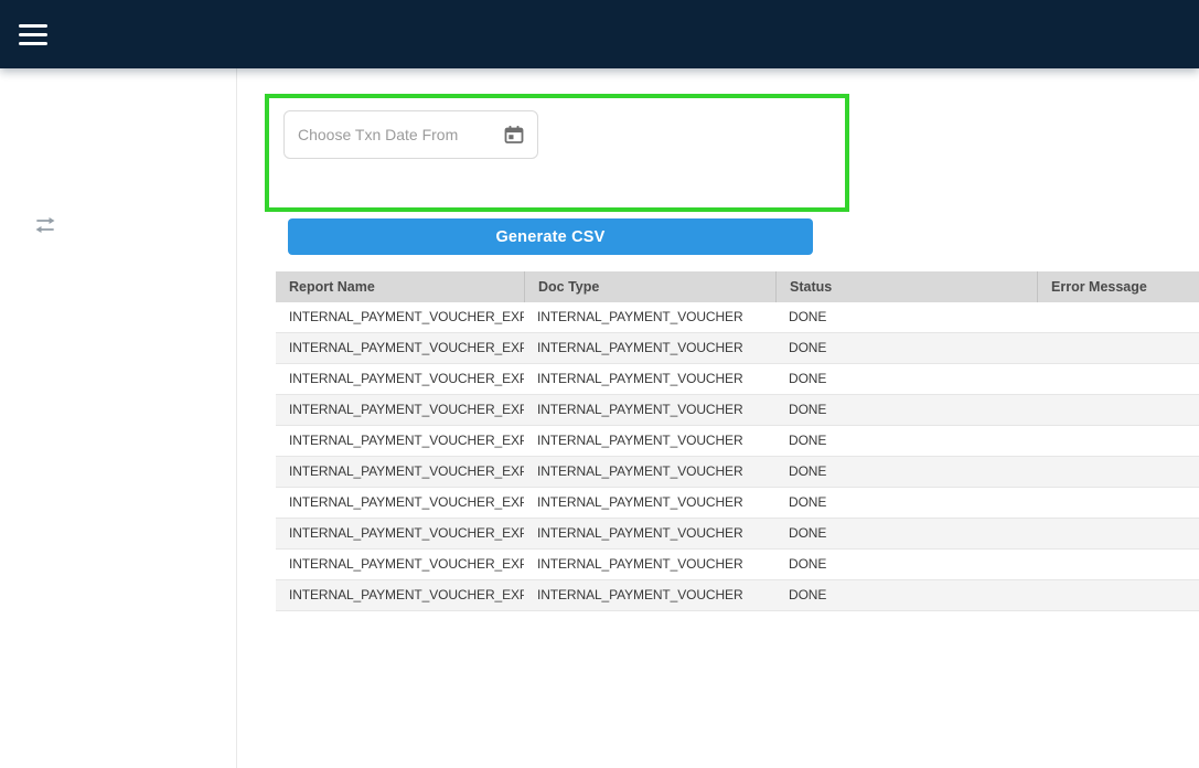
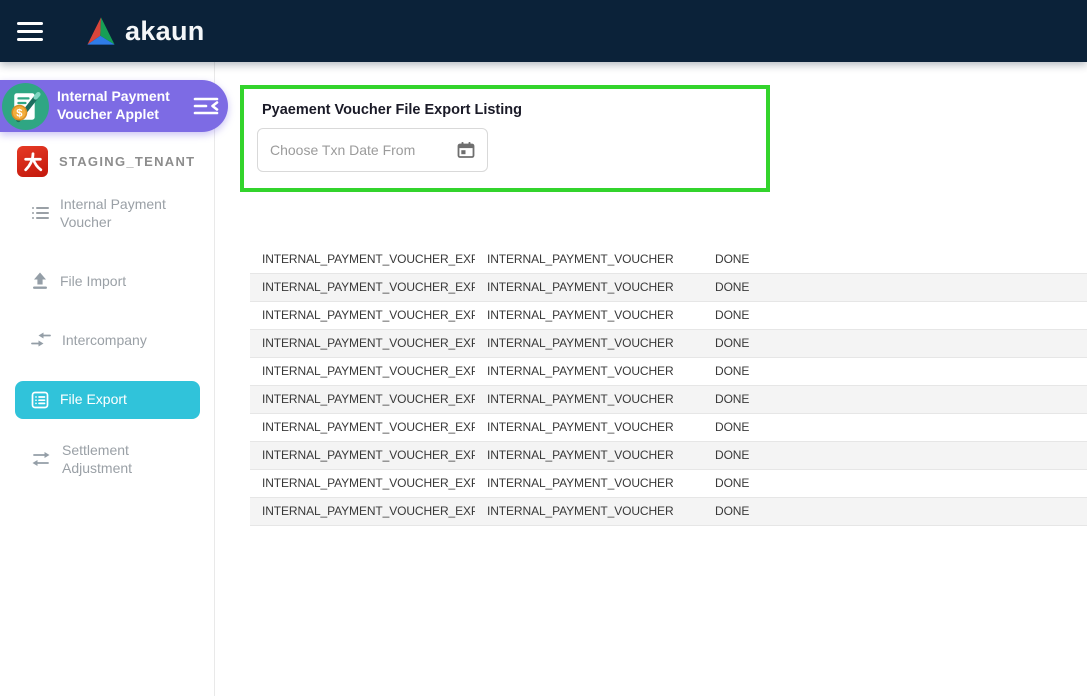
+ akaun
+ $
+ Internal Payment Voucher Applet
+ STAGING_TENANT
+ Internal Payment Voucher
+ File Import
+ Intercompany
+ File Export
+ Settlement Adjustment
+ Pyaement Voucher File Export Listing
  Choose Txn Date From
- Generate CSV
- Report Name
- Doc Type
- Status
- Error Message
  INTERNAL_PAYMENT_VOUCHER_EXP
  INTERNAL_PAYMENT_VOUCHER
  DONE
  INTERNAL_PAYMENT_VOUCHER_EXP
  INTERNAL_PAYMENT_VOUCHER
  DONE
  INTERNAL_PAYMENT_VOUCHER_EXP
  INTERNAL_PAYMENT_VOUCHER
  DONE
  INTERNAL_PAYMENT_VOUCHER_EXP
  INTERNAL_PAYMENT_VOUCHER
  DONE
  INTERNAL_PAYMENT_VOUCHER_EXP
  INTERNAL_PAYMENT_VOUCHER
  DONE
  INTERNAL_PAYMENT_VOUCHER_EXP
  INTERNAL_PAYMENT_VOUCHER
  DONE
  INTERNAL_PAYMENT_VOUCHER_EXP
  INTERNAL_PAYMENT_VOUCHER
  DONE
  INTERNAL_PAYMENT_VOUCHER_EXP
  INTERNAL_PAYMENT_VOUCHER
  DONE
  INTERNAL_PAYMENT_VOUCHER_EXP
  INTERNAL_PAYMENT_VOUCHER
  DONE
  INTERNAL_PAYMENT_VOUCHER_EXP
  INTERNAL_PAYMENT_VOUCHER
  DONE
